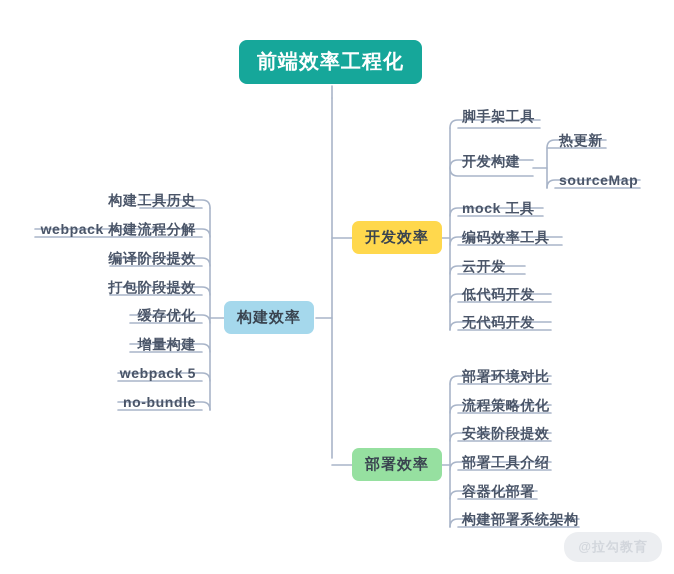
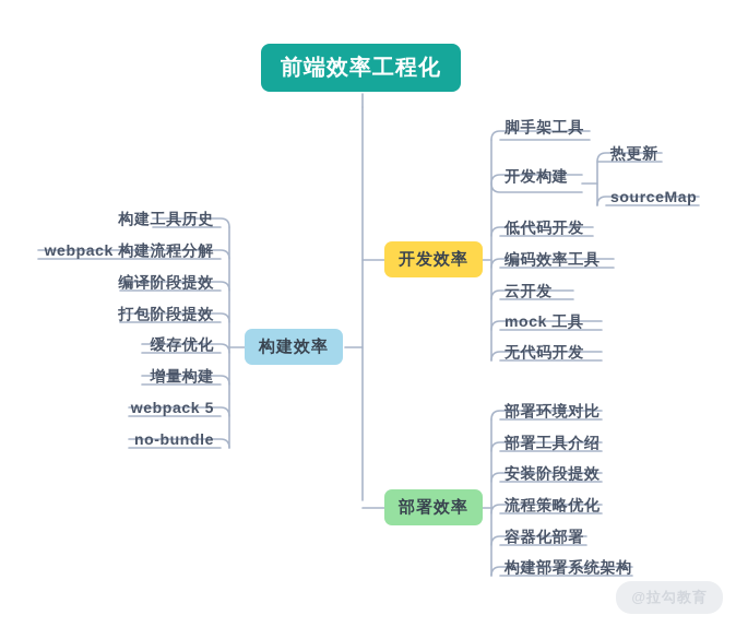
  前端效率工程化
  开发效率
  脚手架工具
  开发构建
  热更新
  sourceMap
- mock 工具
+ 低代码开发
  编码效率工具
  云开发
- 低代码开发
+ mock 工具
  无代码开发
  构建效率
  构建工具历史
  webpack 构建流程分解
  编译阶段提效
  打包阶段提效
  缓存优化
  增量构建
  webpack 5
  no-bundle
  部署效率
  部署环境对比
- 流程策略优化
+ 部署工具介绍
  安装阶段提效
- 部署工具介绍
+ 流程策略优化
  容器化部署
  构建部署系统架构
  @拉勾教育
